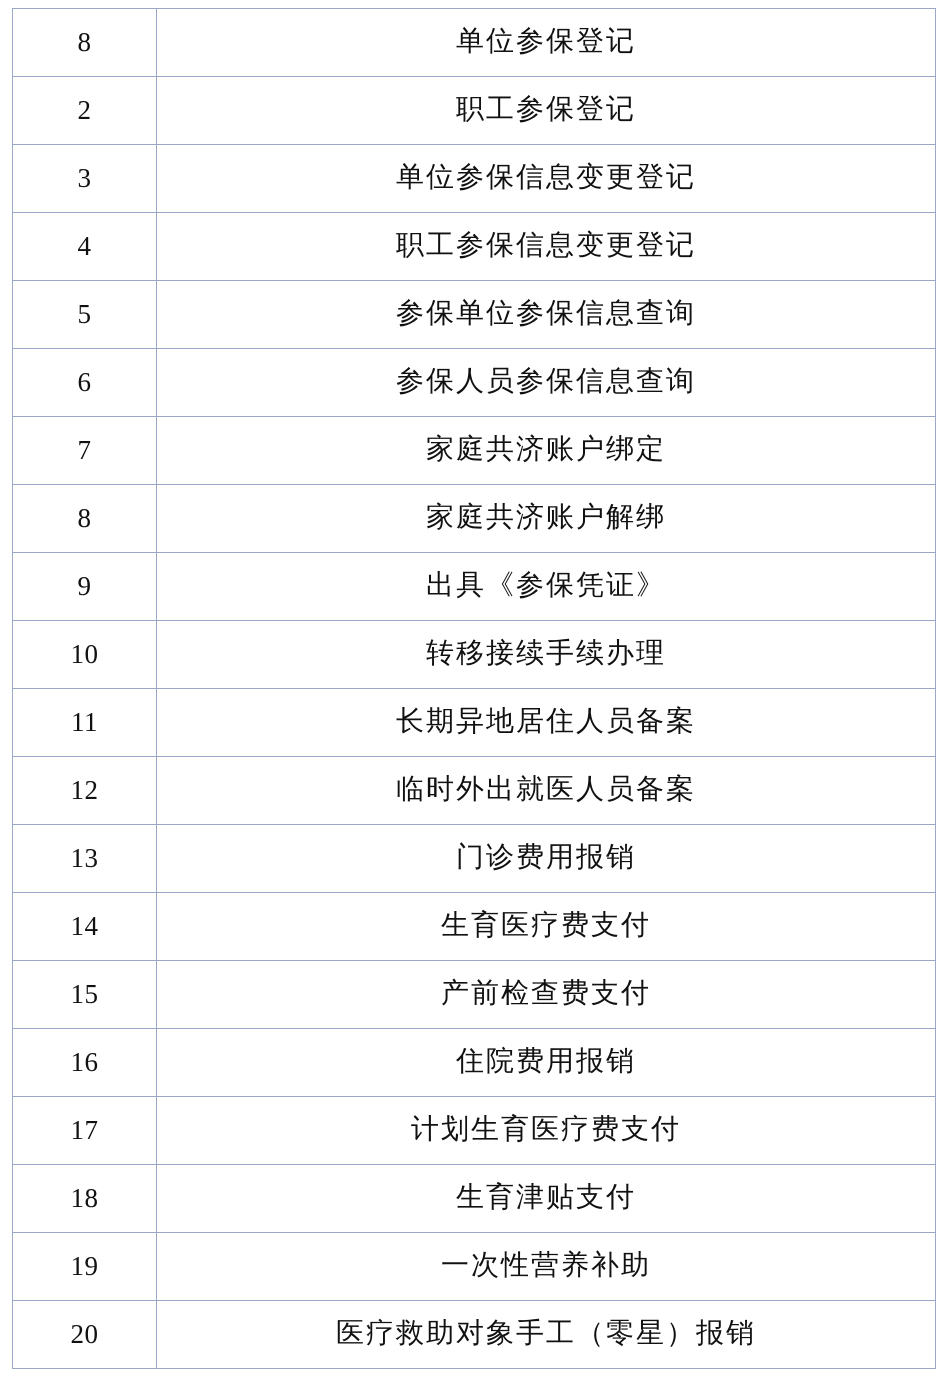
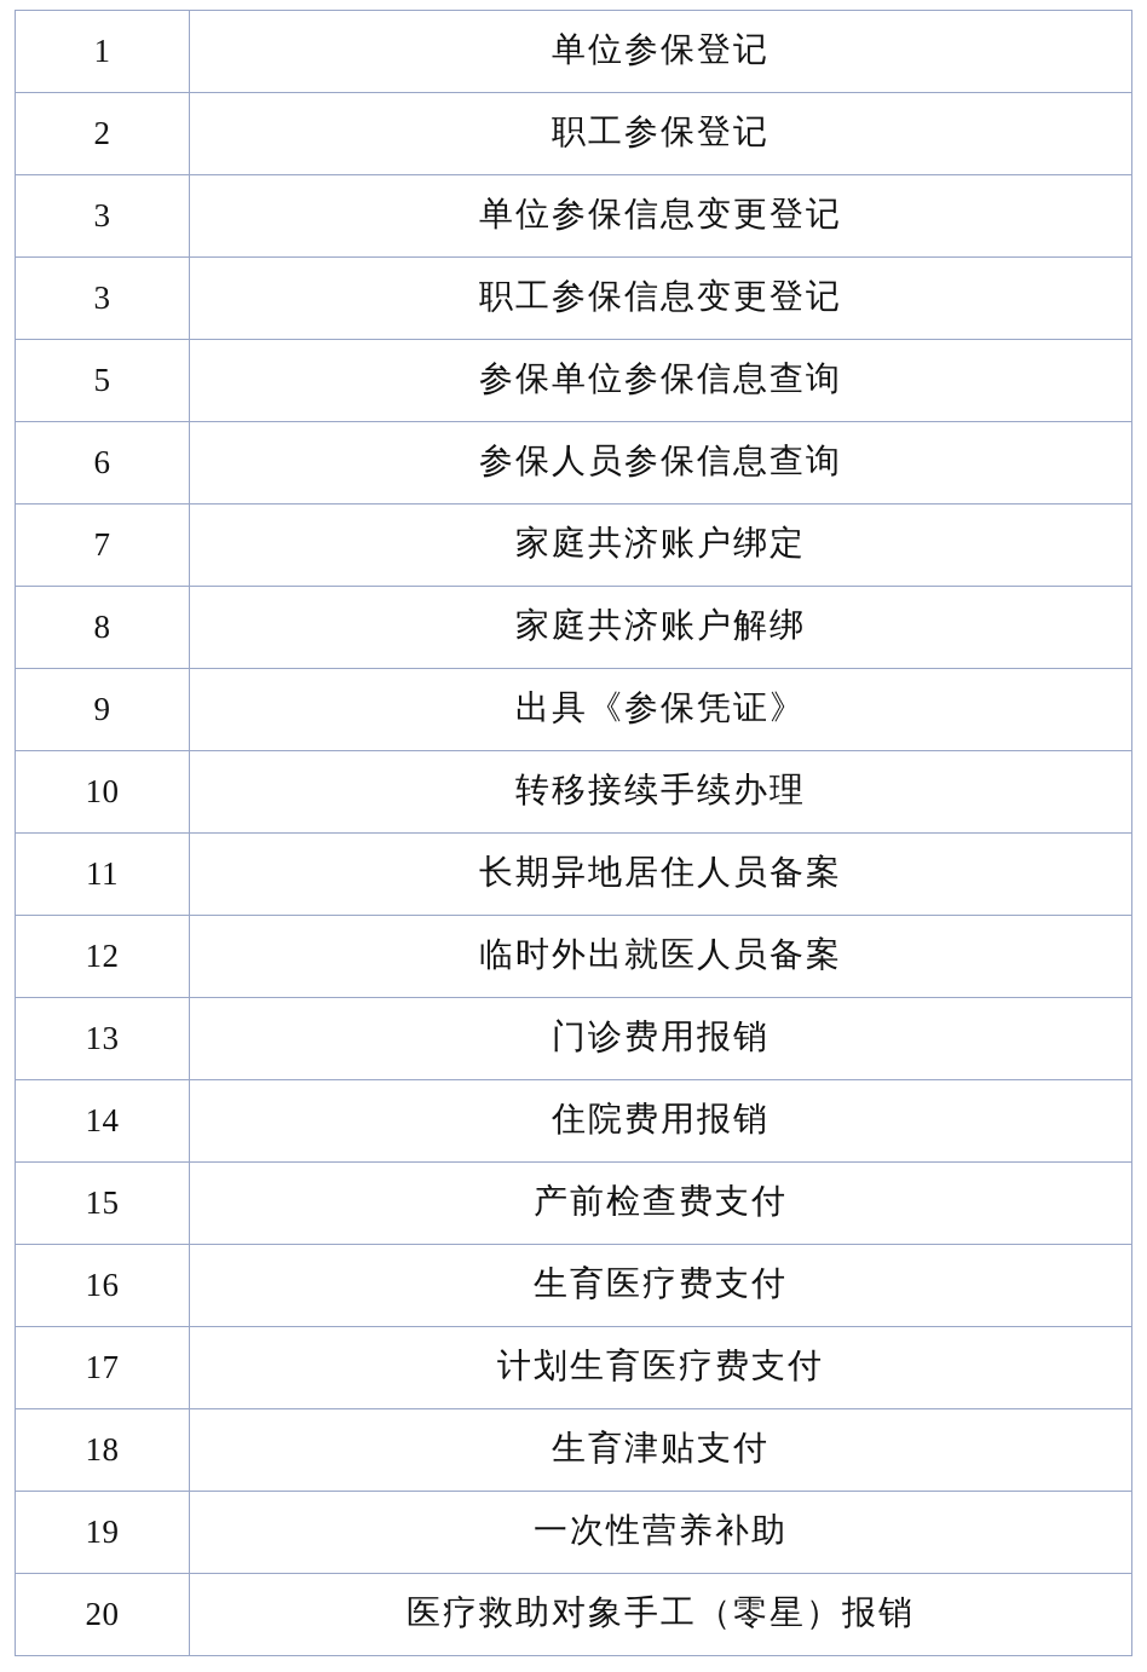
- 8	单位参保登记
+ 1	单位参保登记
  2	职工参保登记
  3	单位参保信息变更登记
- 4	职工参保信息变更登记
+ 3	职工参保信息变更登记
  5	参保单位参保信息查询
  6	参保人员参保信息查询
  7	家庭共济账户绑定
  8	家庭共济账户解绑
  9	出具《参保凭证》
  10	转移接续手续办理
  11	长期异地居住人员备案
  12	临时外出就医人员备案
  13	门诊费用报销
- 14	生育医疗费支付
+ 14	住院费用报销
  15	产前检查费支付
- 16	住院费用报销
+ 16	生育医疗费支付
  17	计划生育医疗费支付
  18	生育津贴支付
  19	一次性营养补助
  20	医疗救助对象手工（零星）报销
